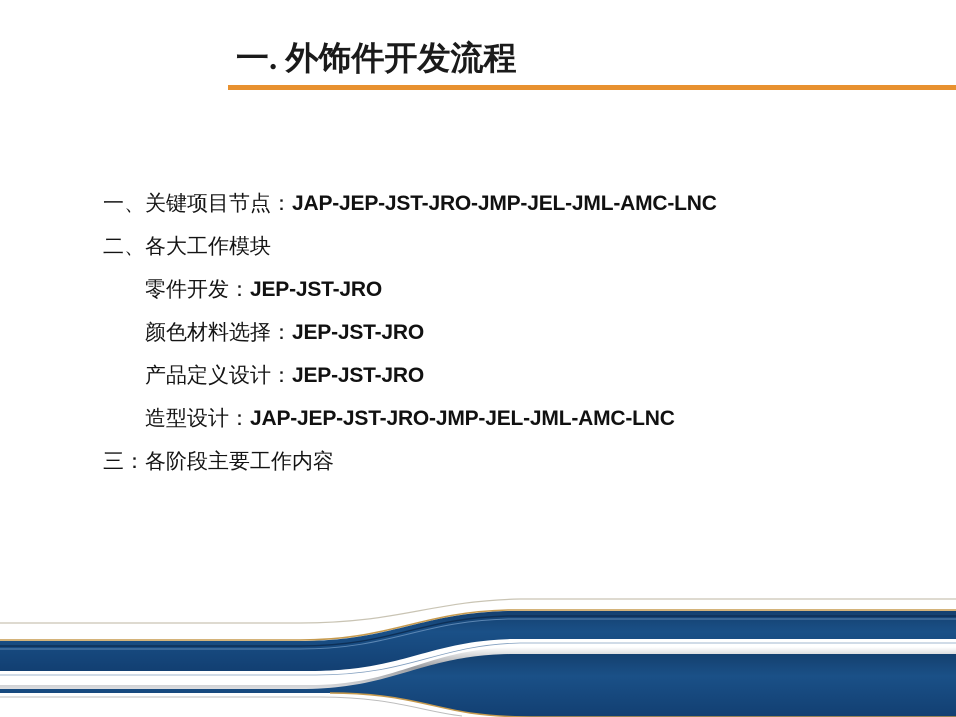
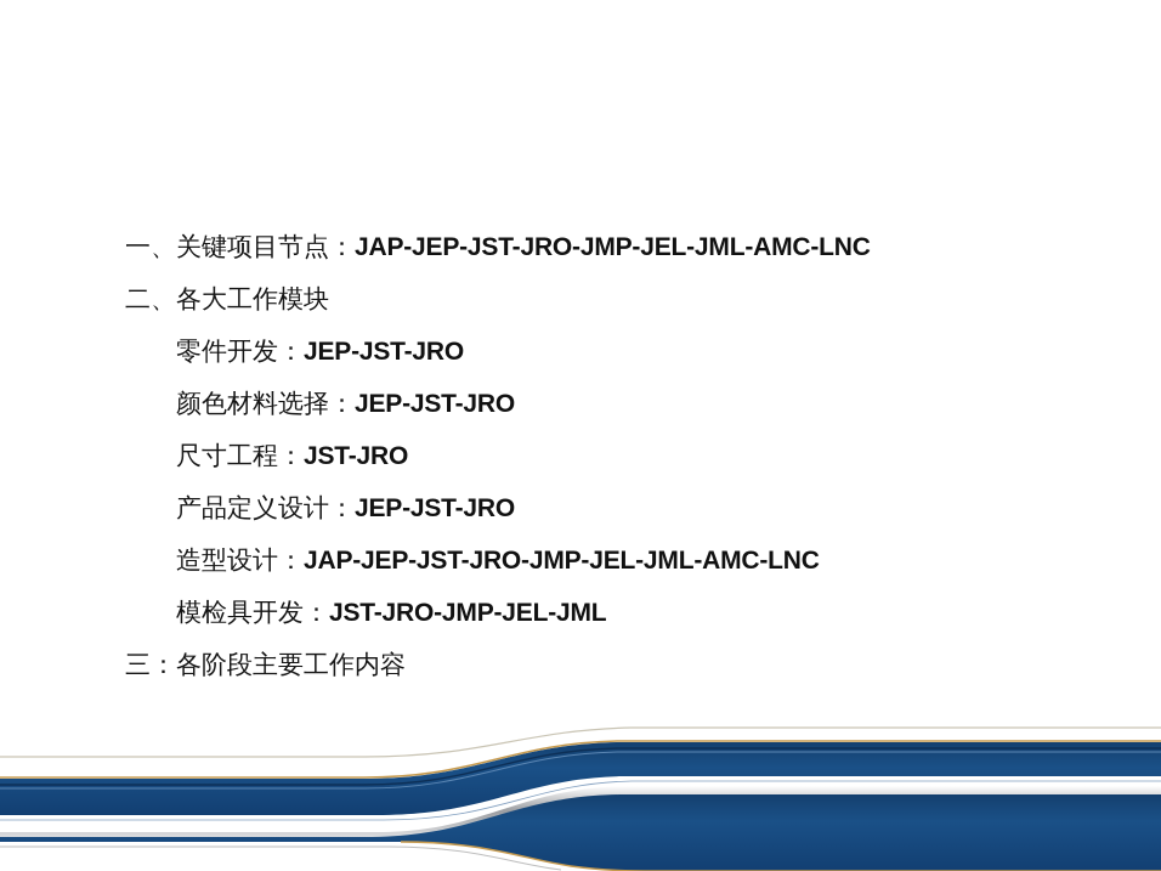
- 一. 外饰件开发流程
  一、关键项目节点：JAP-JEP-JST-JRO-JMP-JEL-JML-AMC-LNC
  二、各大工作模块
  零件开发：JEP-JST-JRO
  颜色材料选择：JEP-JST-JRO
+ 尺寸工程：JST-JRO
  产品定义设计：JEP-JST-JRO
  造型设计：JAP-JEP-JST-JRO-JMP-JEL-JML-AMC-LNC
+ 模检具开发：JST-JRO-JMP-JEL-JML
  三：各阶段主要工作内容
